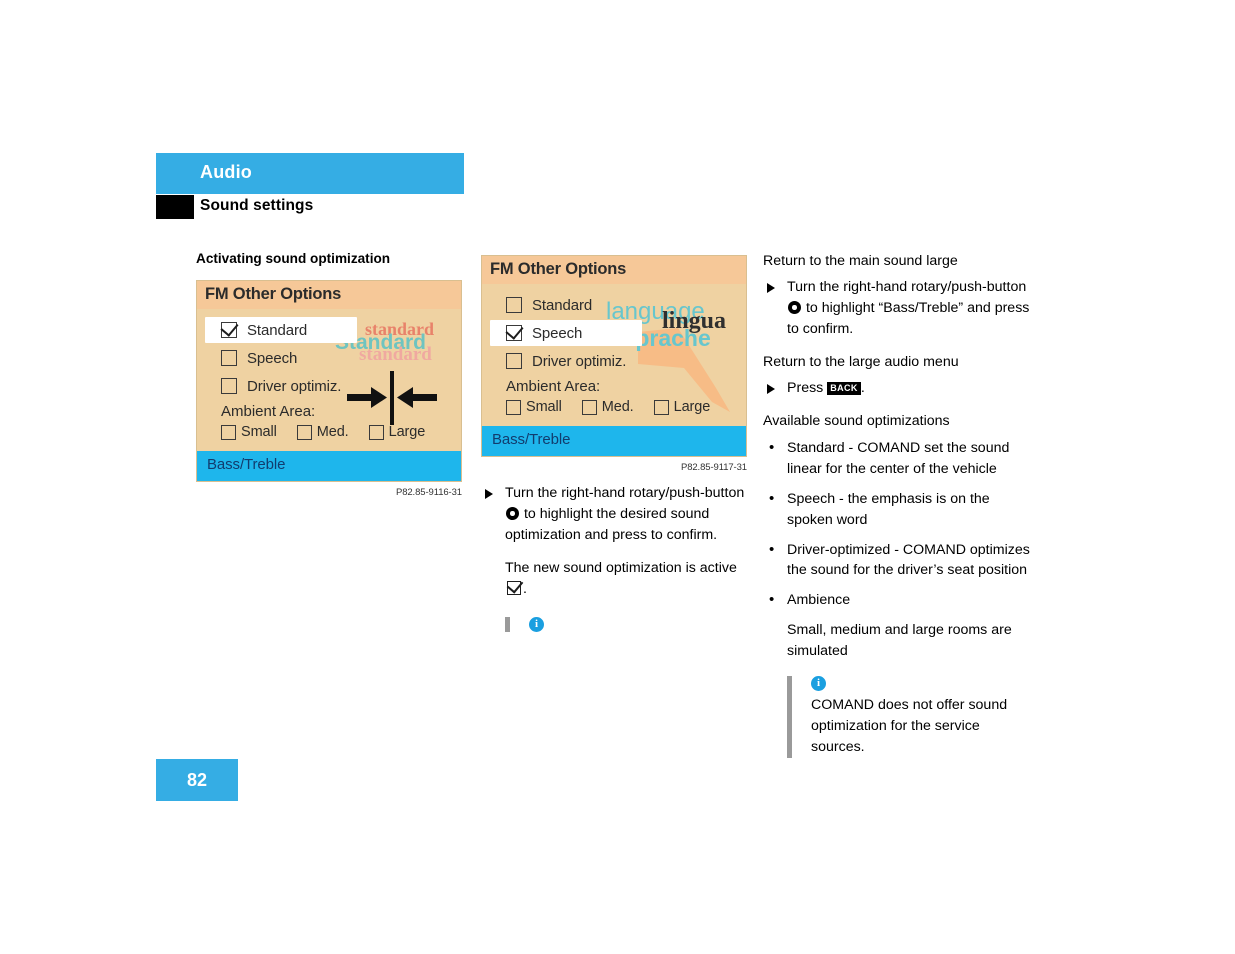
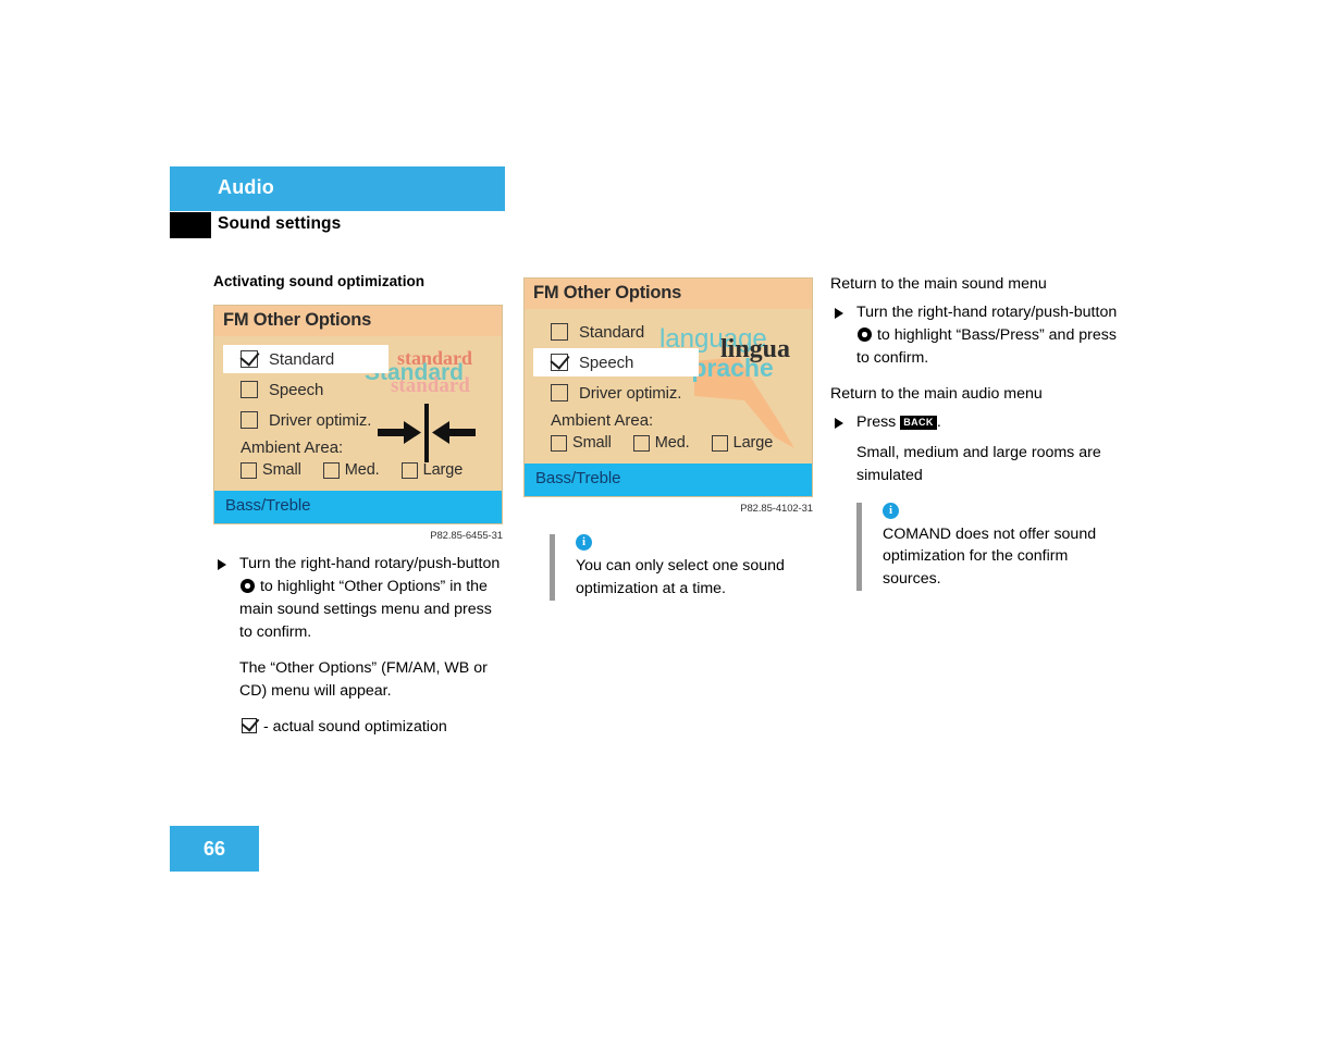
  Audio
  Sound settings
  Activating sound optimization
  FM Other Options
  standard
  andard
  standard
  Standard
  Speech
  Driver optimiz.
  Ambient Area:
  Small
  Med.
  Large
  Bass/Treble
- P82.85-9116-31
+ P82.85-6455-31
+ Turn the right-hand rotary/push-button to highlight “Other Options” in the main sound settings menu and press to confirm.
+ The “Other Options” (FM/AM, WB or CD) menu will appear.
+ - actual sound optimization
  FM Other Options
  language
  lingua
  prache
  Standard
  Speech
  Driver optimiz.
  Ambient Area:
  Small
  Med.
  Large
  Bass/Treble
- P82.85-9117-31
+ P82.85-4102-31
- Turn the right-hand rotary/push-button to highlight the desired sound optimization and press to confirm.
- The new sound optimization is active .
  i
+ You can only select one sound optimization at a time.
- Return to the main sound large
+ Return to the main sound menu
- Turn the right-hand rotary/push-button to highlight “Bass/Treble” and press to confirm.
+ Turn the right-hand rotary/push-button to highlight “Bass/Press” and press to confirm.
- Return to the large audio menu
+ Return to the main audio menu
  Press BACK .
- Available sound optimizations
- Standard - COMAND set the sound linear for the center of the vehicle
- Speech - the emphasis is on the spoken word
- Driver-optimized - COMAND optimizes the sound for the driver’s seat position
- Ambience
  Small, medium and large rooms are simulated
  i
- COMAND does not offer sound optimization for the service sources.
+ COMAND does not offer sound optimization for the confirm sources.
- 82
+ 66
